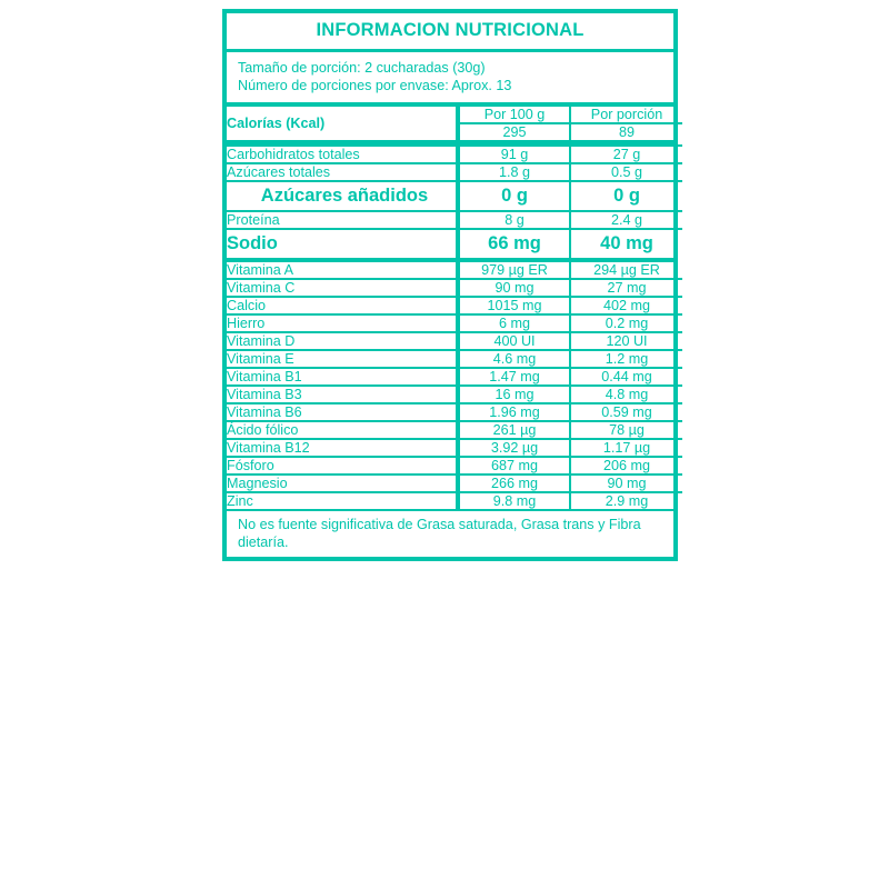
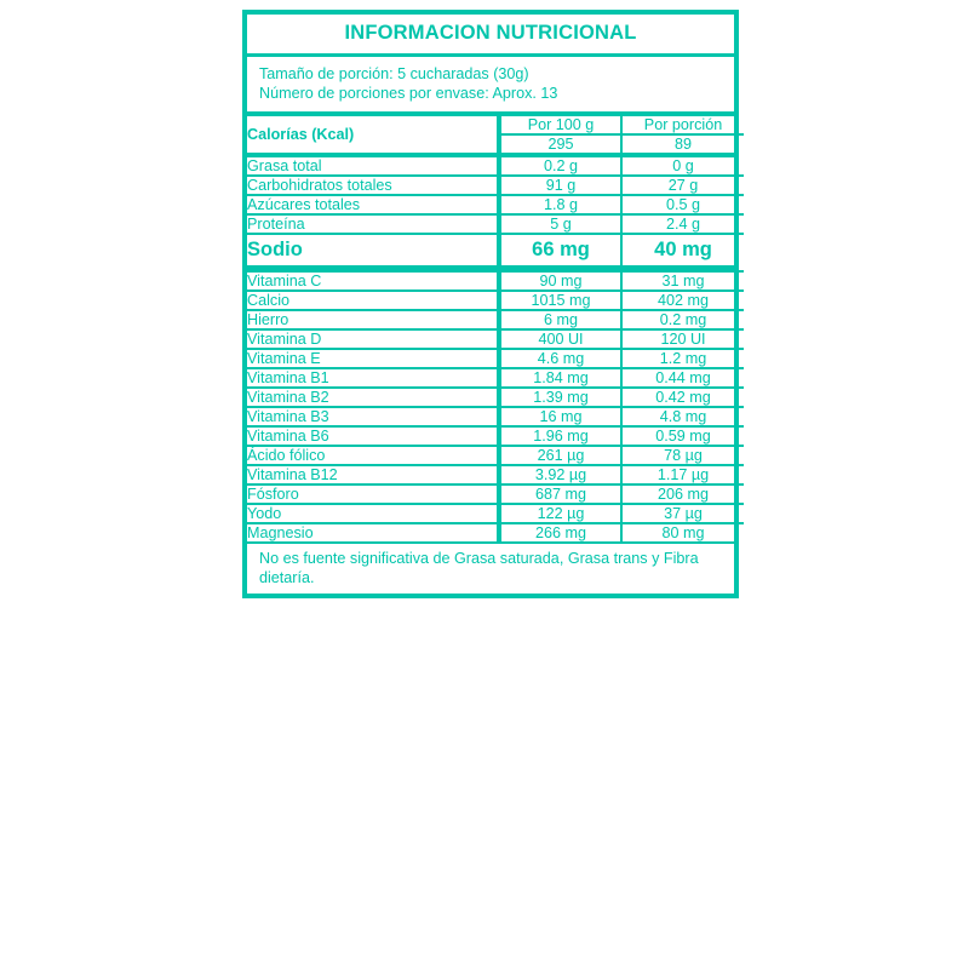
  INFORMACION NUTRICIONAL
- Tamaño de porción: 2 cucharadas (30g)
+ Tamaño de porción: 5 cucharadas (30g)
  Número de porciones por envase: Aprox. 13
  Calorías (Kcal)	Por 100 g	Por porción
  295	89
+ Grasa total	0.2 g	0 g
  Carbohidratos totales	91 g	27 g
  Azúcares totales	1.8 g	0.5 g
- Azúcares añadidos	0 g	0 g
- Proteína	8 g	2.4 g
+ Proteína	5 g	2.4 g
  Sodio	66 mg	40 mg
- Vitamina A	979 µg ER	294 µg ER
- Vitamina C	90 mg	27 mg
+ Vitamina C	90 mg	31 mg
  Calcio	1015 mg	402 mg
  Hierro	6 mg	0.2 mg
  Vitamina D	400 UI	120 UI
  Vitamina E	4.6 mg	1.2 mg
- Vitamina B1	1.47 mg	0.44 mg
+ Vitamina B1	1.84 mg	0.44 mg
+ Vitamina B2	1.39 mg	0.42 mg
  Vitamina B3	16 mg	4.8 mg
  Vitamina B6	1.96 mg	0.59 mg
  Ácido fólico	261 µg	78 µg
  Vitamina B12	3.92 µg	1.17 µg
  Fósforo	687 mg	206 mg
+ Yodo	122 µg	37 µg
- Magnesio	266 mg	90 mg
+ Magnesio	266 mg	80 mg
- Zinc	9.8 mg	2.9 mg
  No es fuente significativa de Grasa saturada, Grasa trans y Fibra dietaría.
